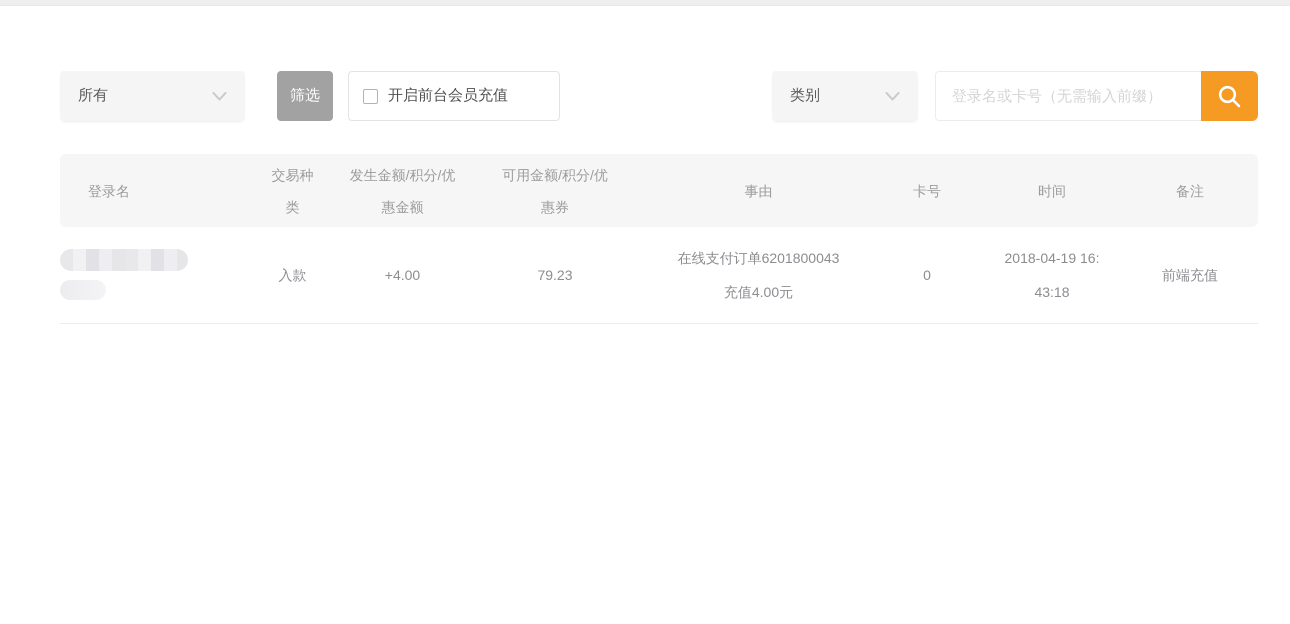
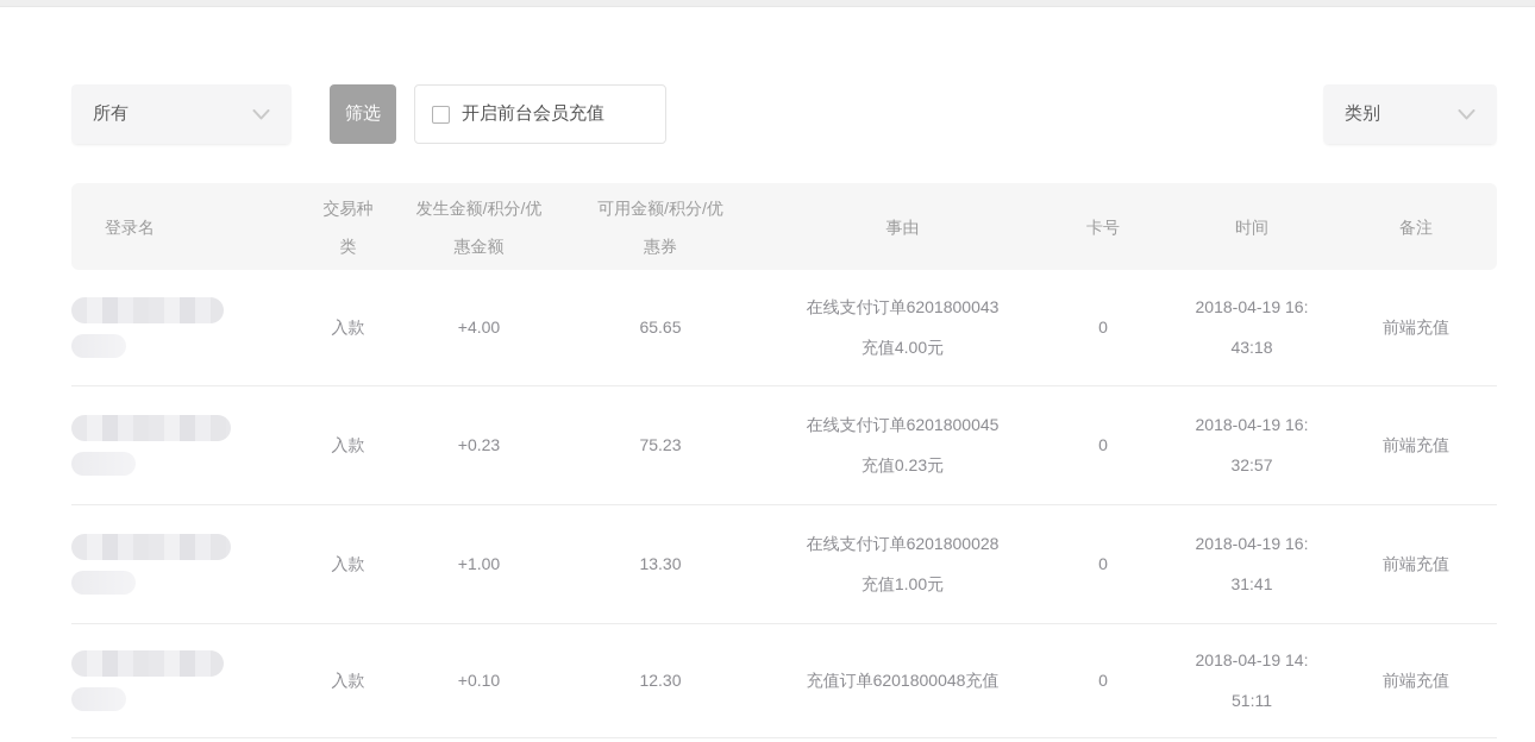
  所有
  筛选
  开启前台会员充值
  类别
- 登录名或卡号（无需输入前缀）
  登录名	交易种类	发生金额/积分/优惠金额	可用金额/积分/优惠券	事由	卡号	时间	备注
- 	入款	+4.00	79.23	在线支付订单6201800043 充值4.00元	0	2018-04-19 16: 43:18	前端充值
+ 	入款	+4.00	65.65	在线支付订单6201800043 充值4.00元	0	2018-04-19 16: 43:18	前端充值
+ 	入款	+0.23	75.23	在线支付订单6201800045 充值0.23元	0	2018-04-19 16: 32:57	前端充值
+ 	入款	+1.00	13.30	在线支付订单6201800028 充值1.00元	0	2018-04-19 16: 31:41	前端充值
+ 	入款	+0.10	12.30	充值订单6201800048充值	0	2018-04-19 14: 51:11	前端充值
